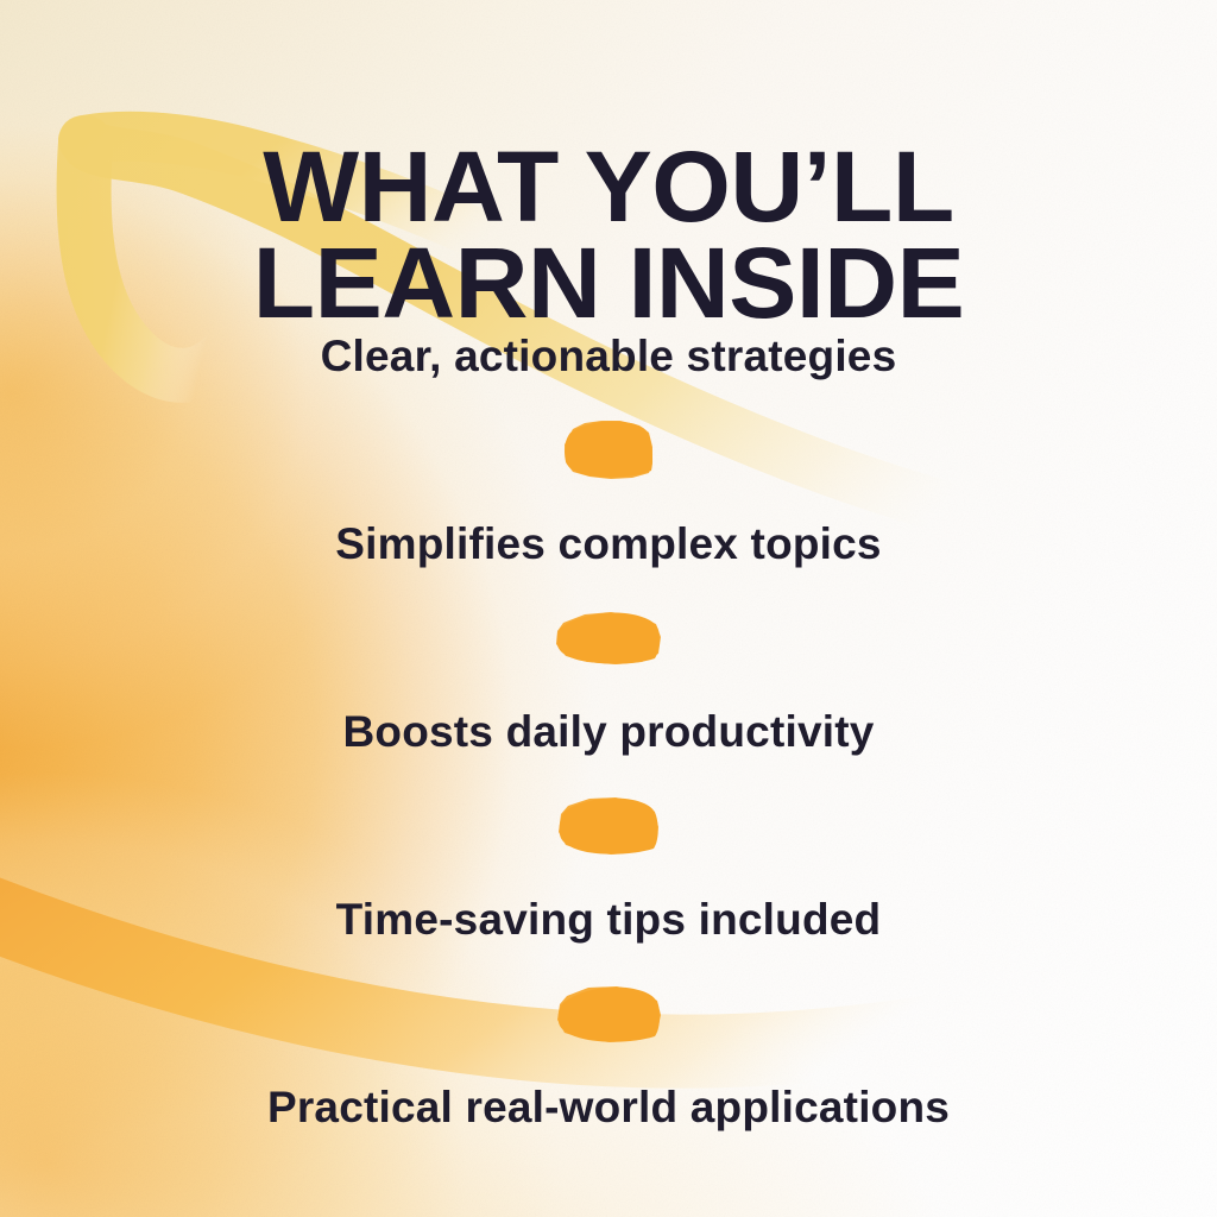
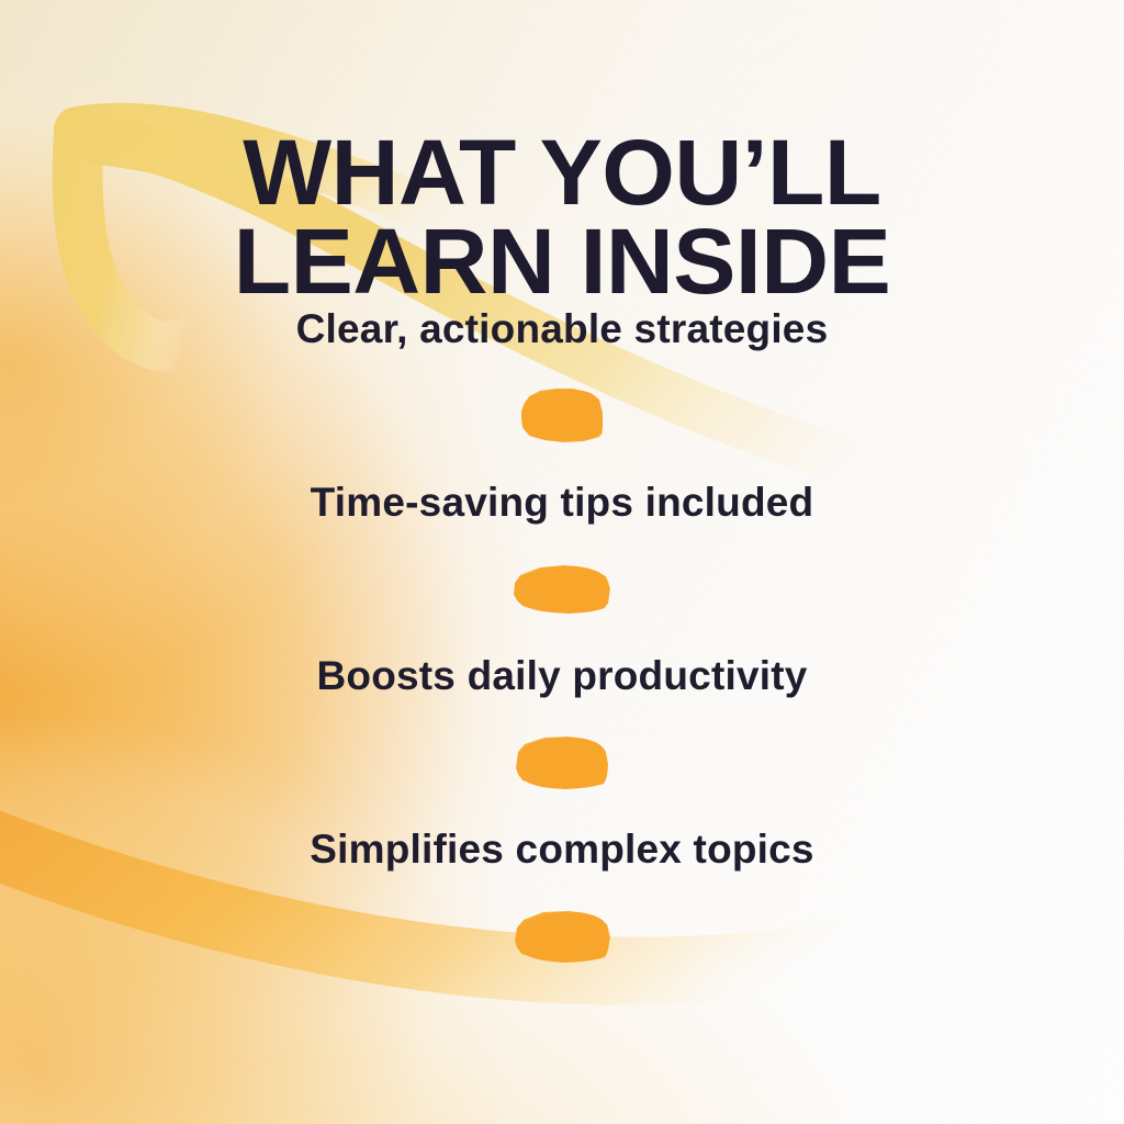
  WHAT YOU’LL
  LEARN INSIDE
  Clear, actionable strategies
- Simplifies complex topics
+ Time-saving tips included
  Boosts daily productivity
- Time-saving tips included
+ Simplifies complex topics
- Practical real-world applications
